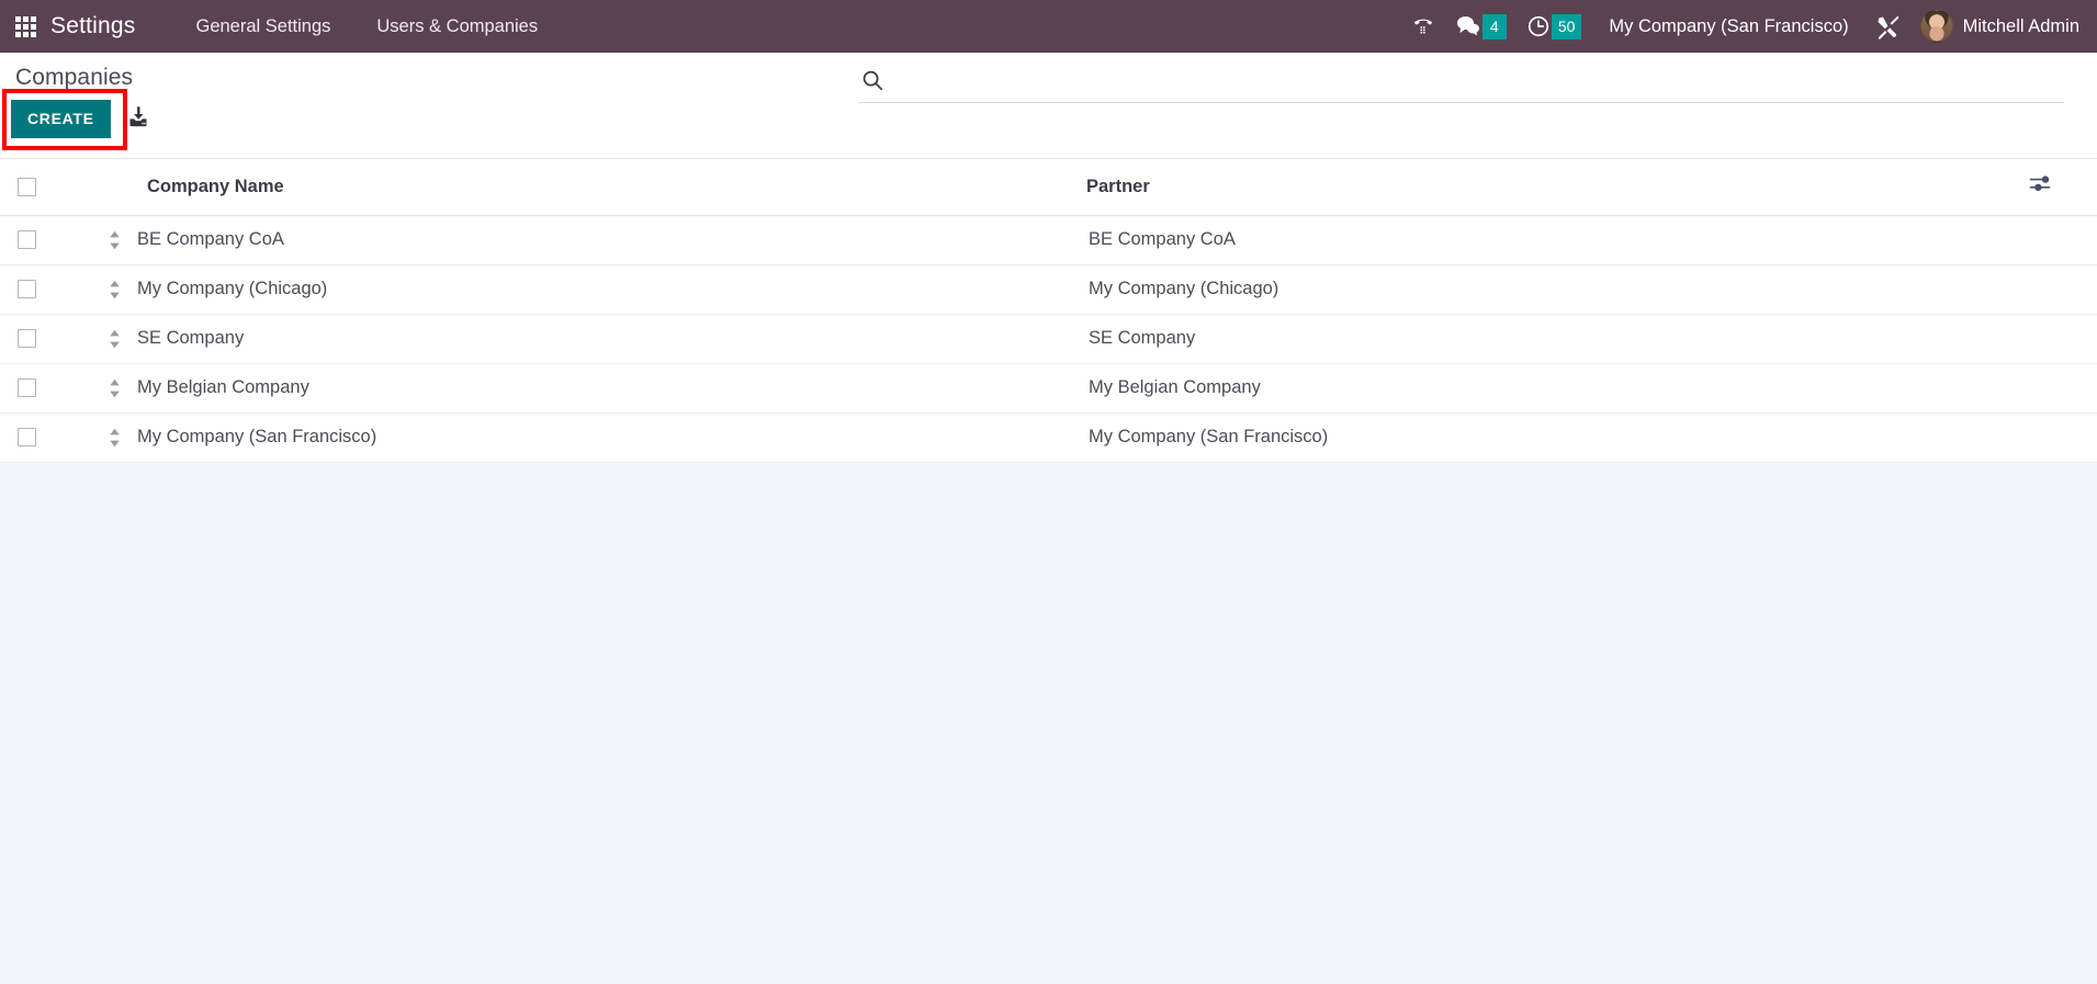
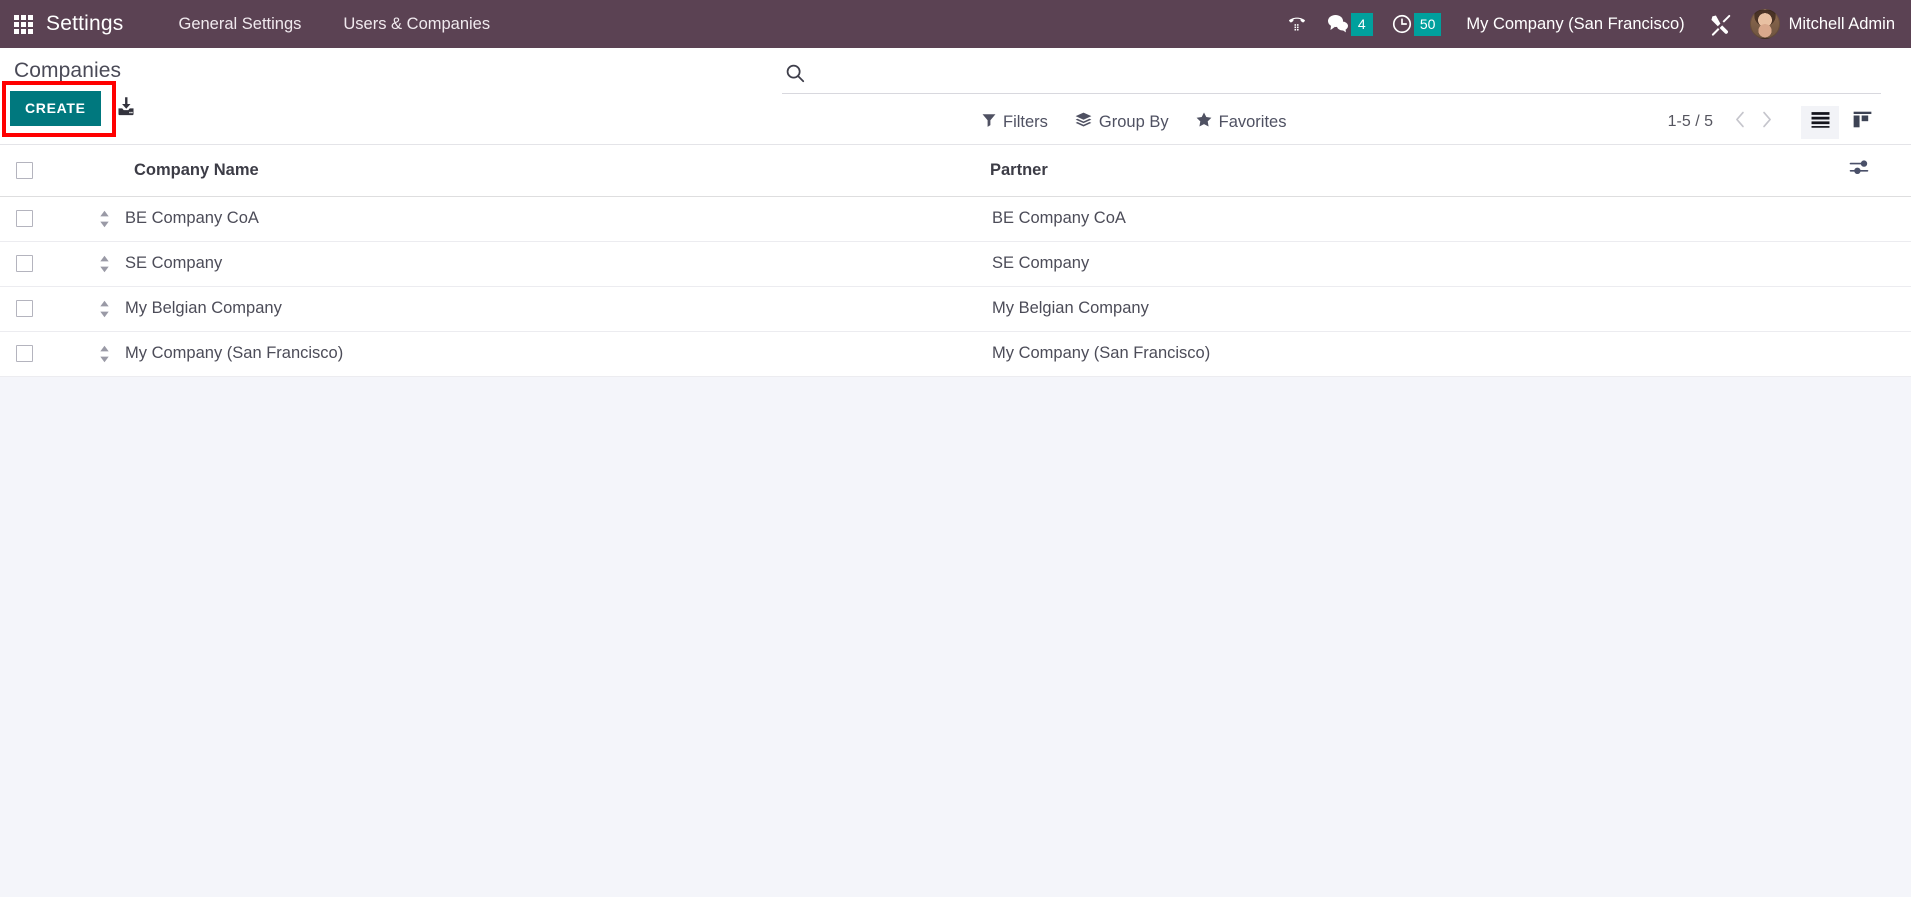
  Settings
  General Settings
  Users & Companies
  4
  50
  My Company (San Francisco)
  Mitchell Admin
  Companies
  CREATE
+ Filters
+ Group By
+ Favorites
+ 1-5 / 5
  	Company Name	Partner
  	BE Company CoA	BE Company CoA
- 	My Company (Chicago)	My Company (Chicago)
  	SE Company	SE Company
  	My Belgian Company	My Belgian Company
  	My Company (San Francisco)	My Company (San Francisco)
